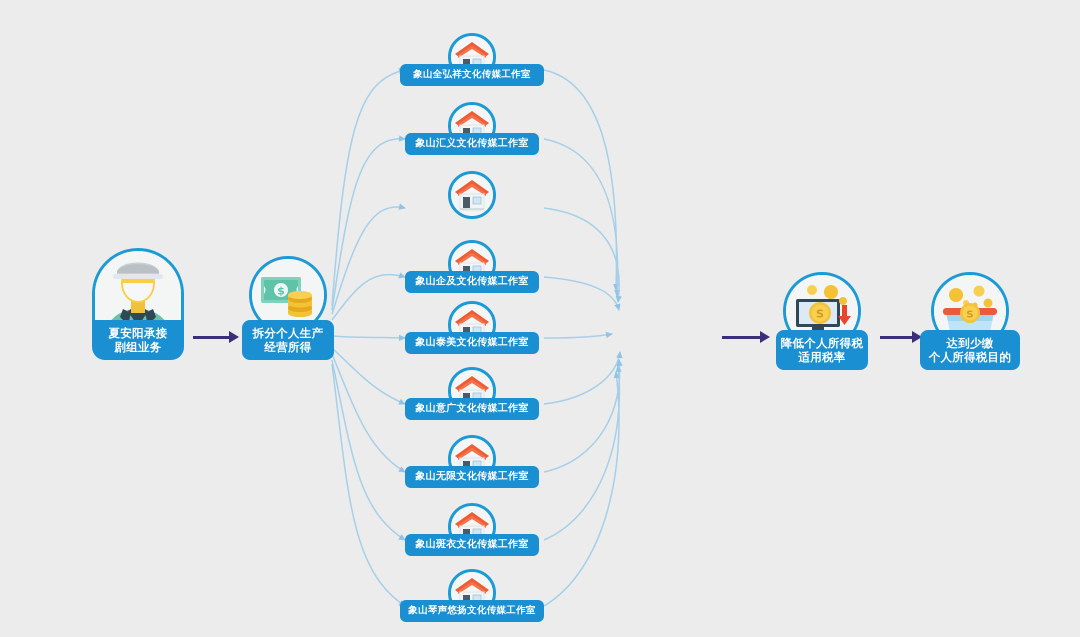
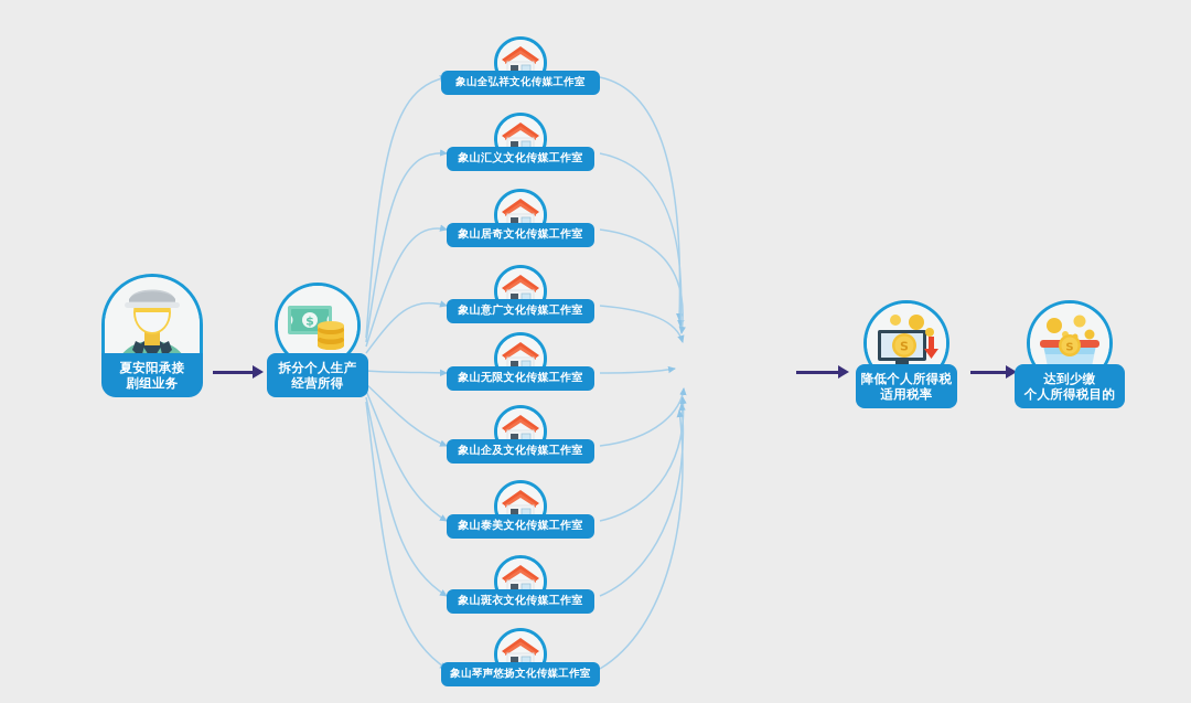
  夏安阳承接
  剧组业务
  $
  拆分个人生产
  经营所得
  象山全弘祥文化传媒工作室
  象山汇义文化传媒工作室
+ 象山居奇文化传媒工作室
- 象山企及文化传媒工作室
+ 象山意广文化传媒工作室
- 象山泰美文化传媒工作室
+ 象山无限文化传媒工作室
- 象山意广文化传媒工作室
+ 象山企及文化传媒工作室
- 象山无限文化传媒工作室
+ 象山泰美文化传媒工作室
  象山斑衣文化传媒工作室
  象山琴声悠扬文化传媒工作室
  S
  降低个人所得税
  适用税率
  S
  达到少缴
  个人所得税目的
